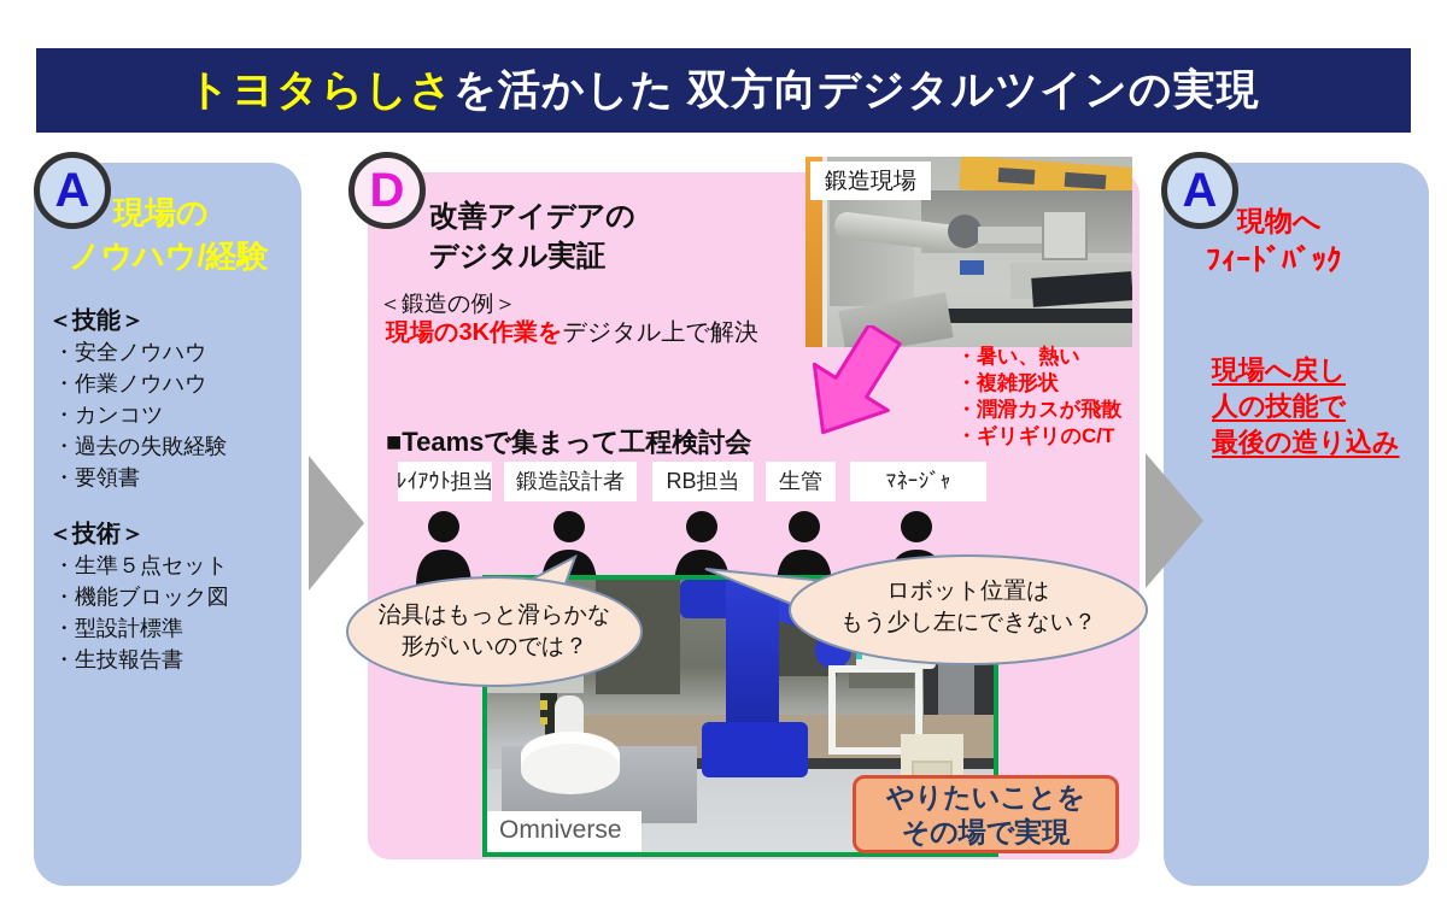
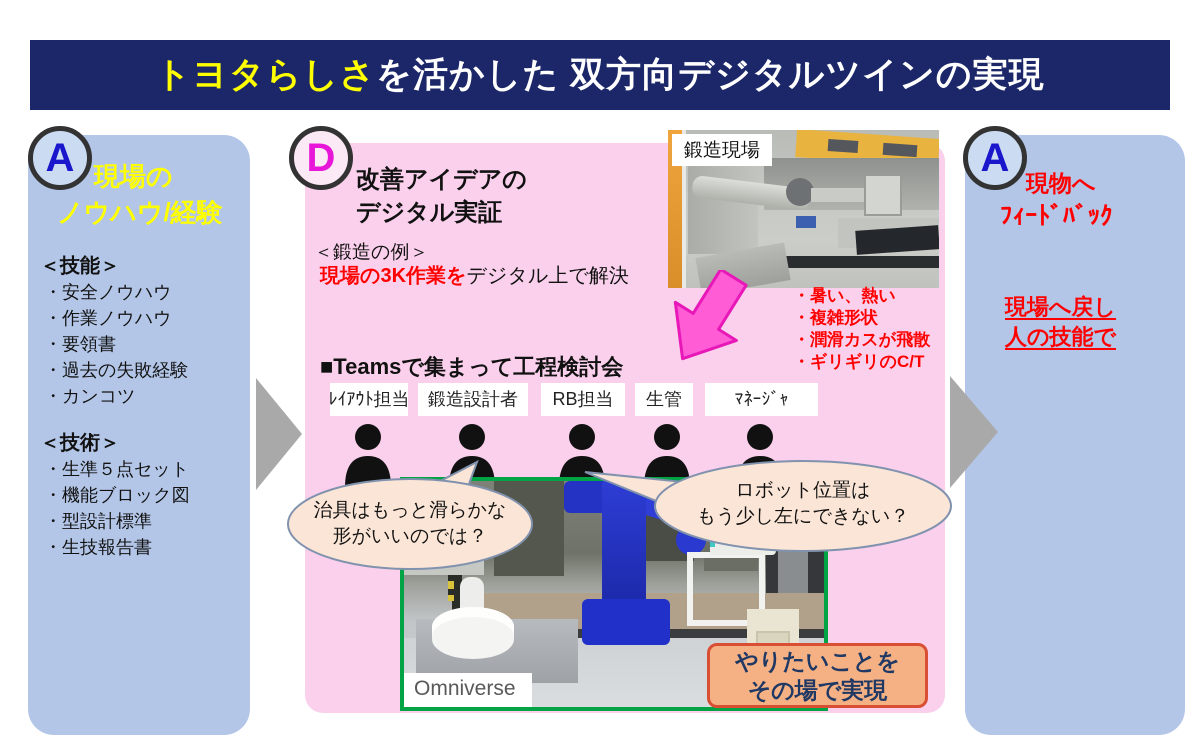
  トヨタらしさ
  を活かした 双方向デジタルツインの実現
  現場の
  ノウハウ/経験
  ＜技能＞
  ・安全ノウハウ
  ・作業ノウハウ
- ・カンコツ
+ ・要領書
  ・過去の失敗経験
- ・要領書
+ ・カンコツ
  ＜技術＞
  ・生準５点セット
  ・機能ブロック図
  ・型設計標準
  ・生技報告書
  改善アイデアの
  デジタル実証
  ＜鍛造の例＞
  現場の3K作業をデジタル上で解決
  鍛造現場
  ・暑い、熱い
  ・複雑形状
  ・潤滑カスが飛散
  ・ギリギリのC/T
  ■Teamsで集まって工程検討会
  ﾚｲｱｳﾄ担当
  鍛造設計者
  RB担当
  生管
  ﾏﾈｰｼﾞｬ
  Omniverse
  治具はもっと滑らかな
  形がいいのでは？
  ロボット位置は
  もう少し左にできない？
  やりたいことを
  その場で実現
  現物へ
  ﾌｨｰﾄﾞﾊﾞｯｸ
  現場へ戻し
  人の技能で
- 最後の造り込み
  A
  D
  A
